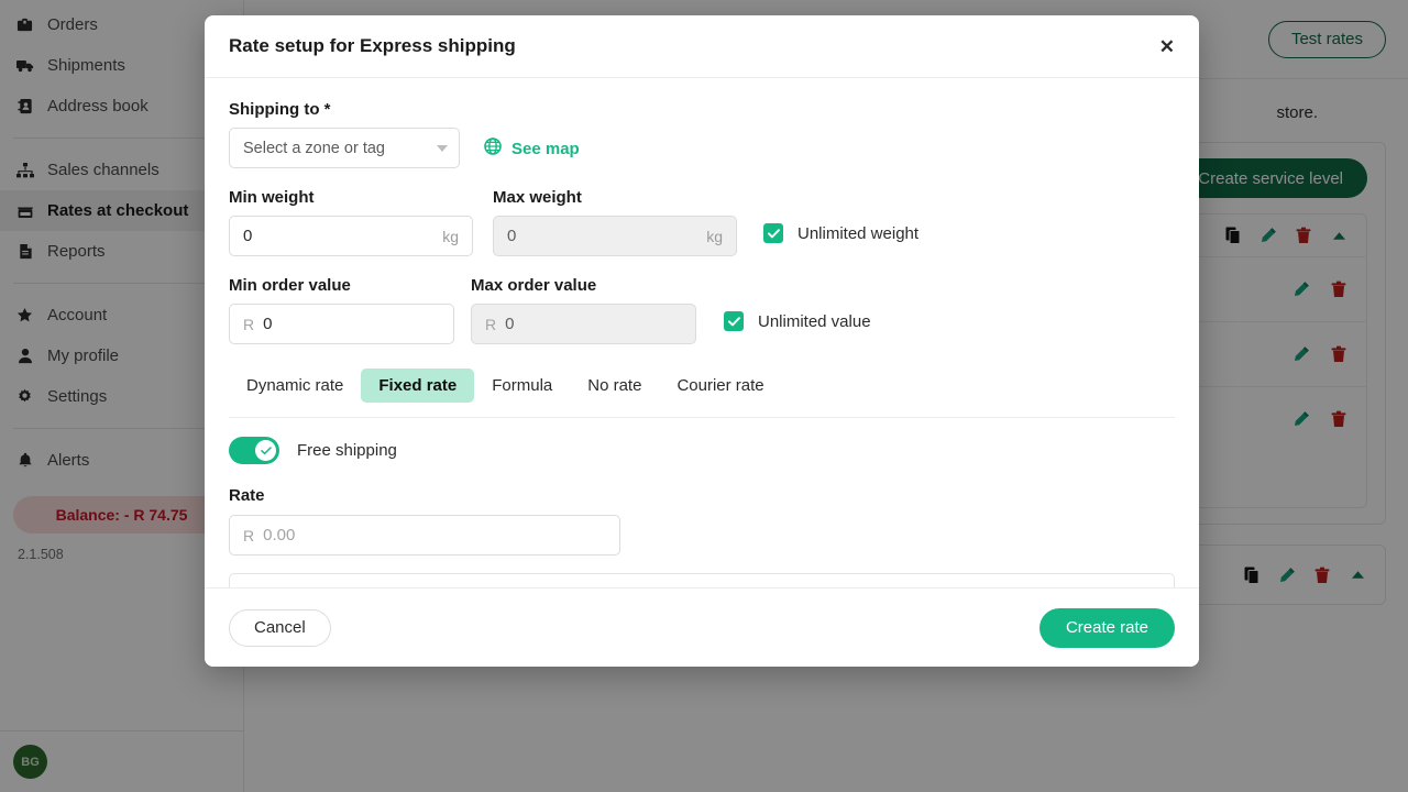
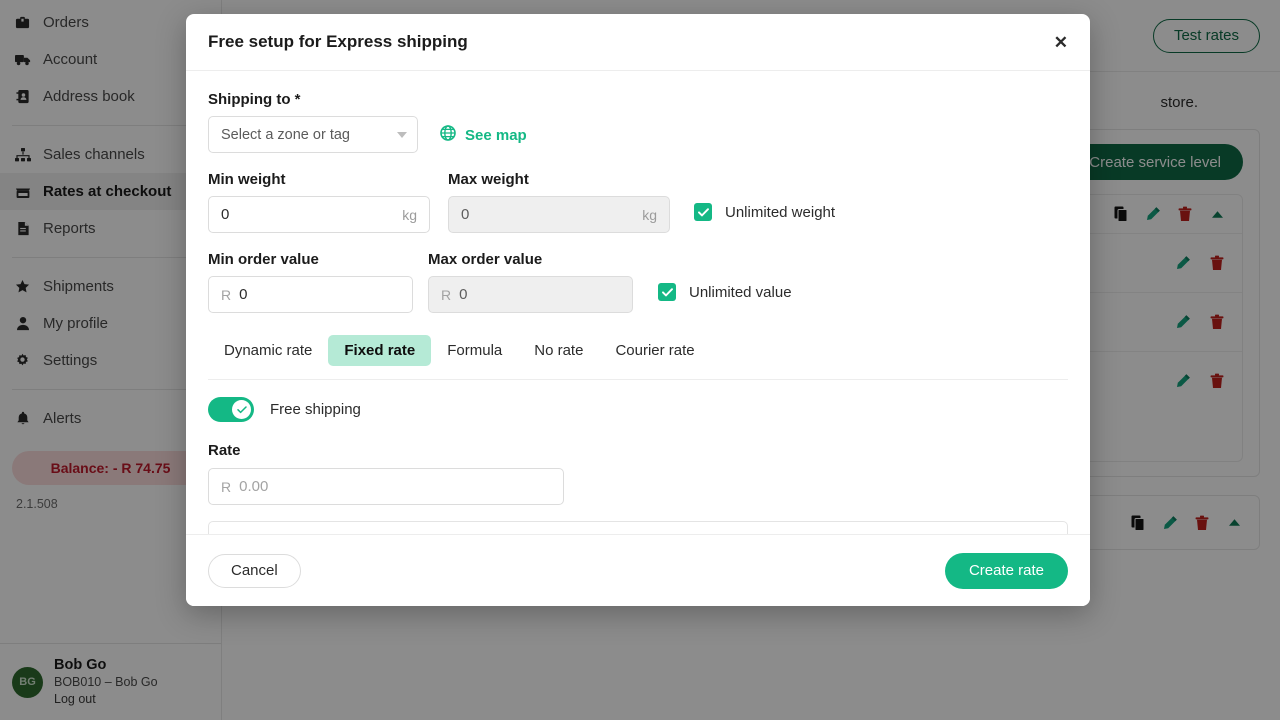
  Orders
- Shipments
+ Account
  Address book
  Sales channels
  Rates at checkout
  Reports
- Account
+ Shipments
  My profile
  Settings
  Alerts
  Balance: - R 74.75
  2.1.508
  BG
+ Bob Go
+ BOB010 – Bob Go
+ Log out
  Test rates
  store.
  Create service level
- Rate setup for Express shipping
+ Free setup for Express shipping
  ✕
  Shipping to *
  Select a zone or tag
  See map
  Min weight
  0
  kg
  Max weight
  0
  kg
  Unlimited weight
  Min order value
  R
  0
  Max order value
  R
  0
  Unlimited value
  Dynamic rate
  Fixed rate
  Formula
  No rate
  Courier rate
  Free shipping
  Rate
  R
  0.00
  Cancel
  Create rate
